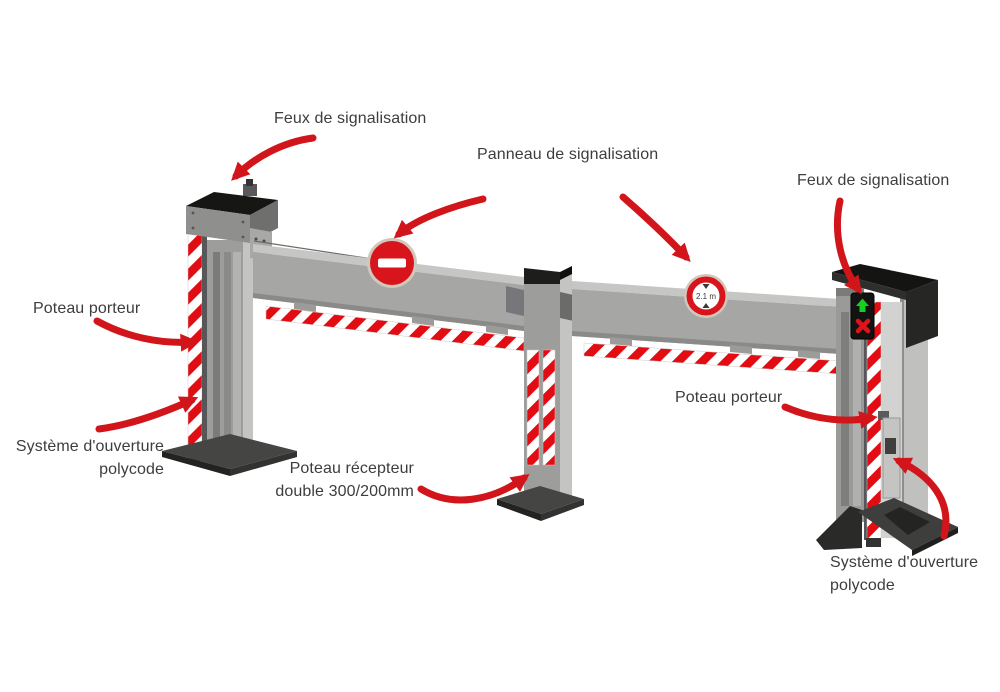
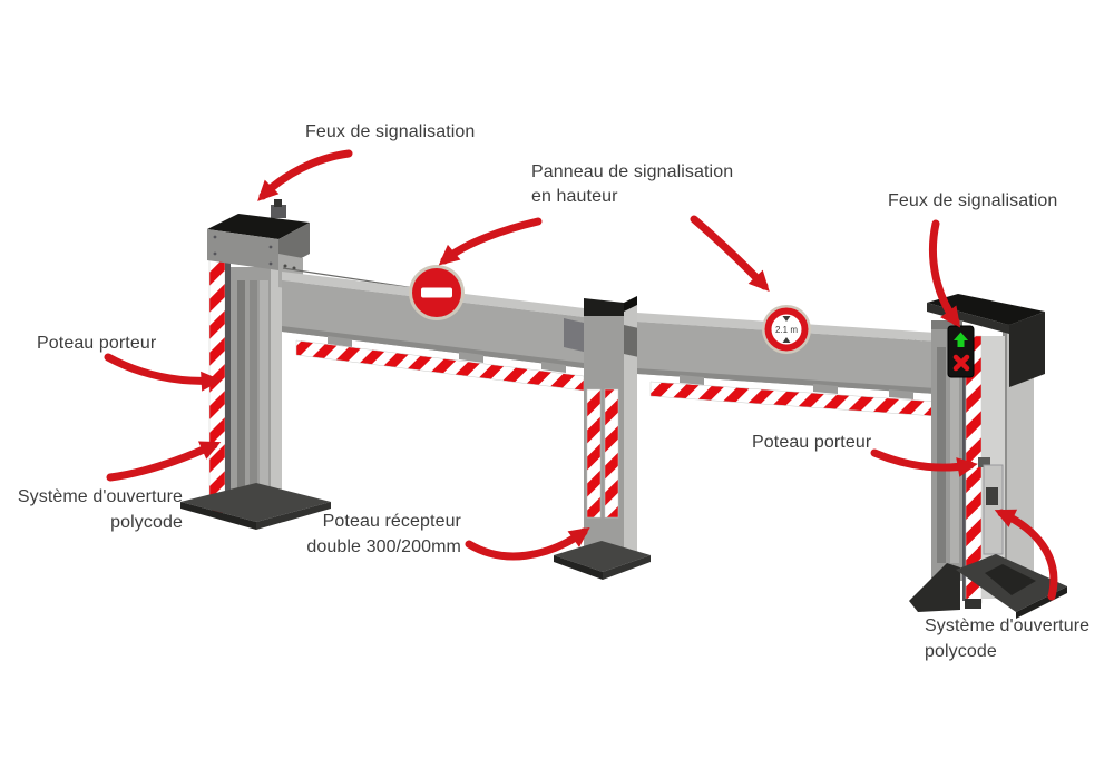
  2.1 m
  Feux de signalisation
  Panneau de signalisation
+ en hauteur
  Feux de signalisation
  Poteau porteur
  Système d'ouverture
  polycode
  Poteau récepteur
  double 300/200mm
  Poteau porteur
  Système d'ouverture
  polycode
